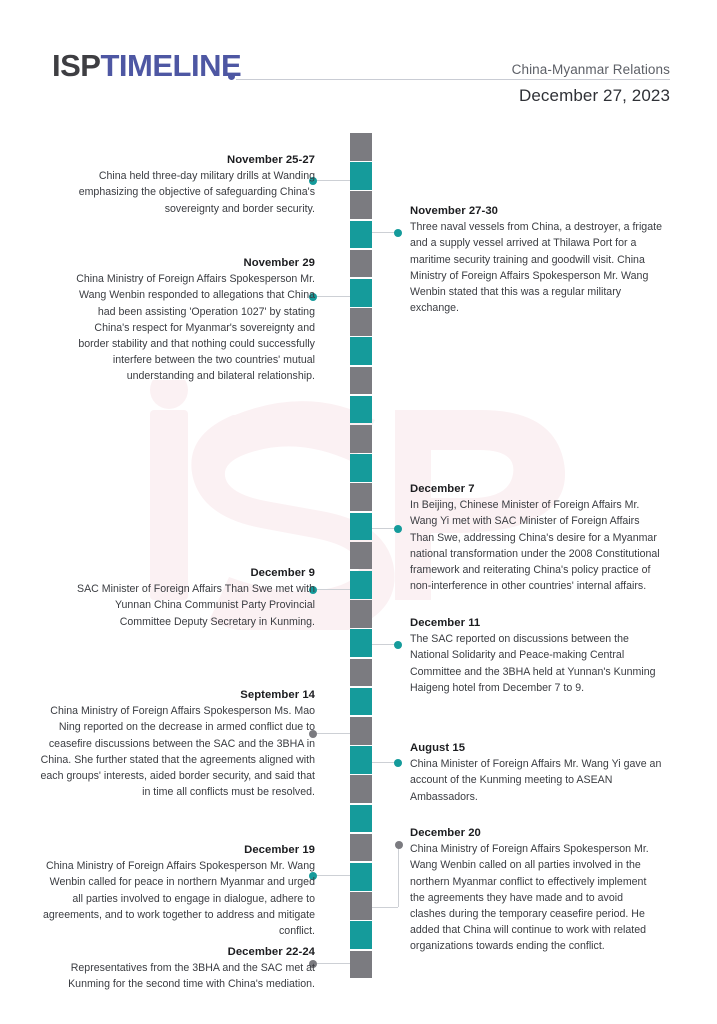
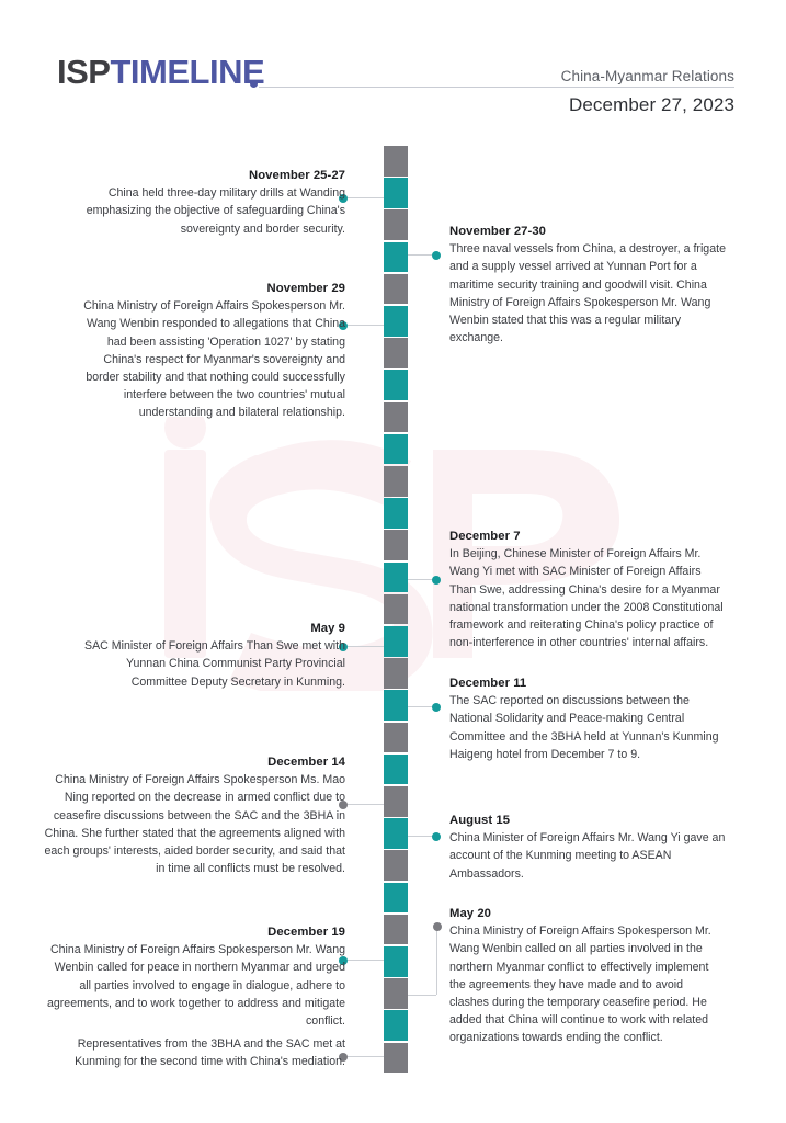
  ISPTIMELINE
  China-Myanmar Relations
  December 27, 2023
  November 25-27
  China held three-day military drills at Wanding emphasizing the objective of safeguarding China's sovereignty and border security.
  November 27-30
- Three naval vessels from China, a destroyer, a frigate and a supply vessel arrived at Thilawa Port for a maritime security training and goodwill visit. China Ministry of Foreign Affairs Spokesperson Mr. Wang Wenbin stated that this was a regular military exchange.
+ Three naval vessels from China, a destroyer, a frigate and a supply vessel arrived at Yunnan Port for a maritime security training and goodwill visit. China Ministry of Foreign Affairs Spokesperson Mr. Wang Wenbin stated that this was a regular military exchange.
  November 29
  China Ministry of Foreign Affairs Spokesperson Mr. Wang Wenbin responded to allegations that China had been assisting 'Operation 1027' by stating China's respect for Myanmar's sovereignty and border stability and that nothing could successfully interfere between the two countries' mutual understanding and bilateral relationship.
  December 7
  In Beijing, Chinese Minister of Foreign Affairs Mr. Wang Yi met with SAC Minister of Foreign Affairs Than Swe, addressing China's desire for a Myanmar national transformation under the 2008 Constitutional framework and reiterating China's policy practice of non-interference in other countries' internal affairs.
- December 9
+ May 9
  SAC Minister of Foreign Affairs Than Swe met with Yunnan China Communist Party Provincial Committee Deputy Secretary in Kunming.
  December 11
  The SAC reported on discussions between the National Solidarity and Peace-making Central Committee and the 3BHA held at Yunnan's Kunming Haigeng hotel from December 7 to 9.
- September 14
+ December 14
  China Ministry of Foreign Affairs Spokesperson Ms. Mao Ning reported on the decrease in armed conflict due to ceasefire discussions between the SAC and the 3BHA in China. She further stated that the agreements aligned with each groups' interests, aided border security, and said that in time all conflicts must be resolved.
  August 15
  China Minister of Foreign Affairs Mr. Wang Yi gave an account of the Kunming meeting to ASEAN Ambassadors.
  December 19
  China Ministry of Foreign Affairs Spokesperson Mr. Wang Wenbin called for peace in northern Myanmar and urged all parties involved to engage in dialogue, adhere to agreements, and to work together to address and mitigate conflict.
- December 20
+ May 20
  China Ministry of Foreign Affairs Spokesperson Mr. Wang Wenbin called on all parties involved in the northern Myanmar conflict to effectively implement the agreements they have made and to avoid clashes during the temporary ceasefire period. He added that China will continue to work with related organizations towards ending the conflict.
- December 22-24
  Representatives from the 3BHA and the SAC met at Kunming for the second time with China's mediation.
